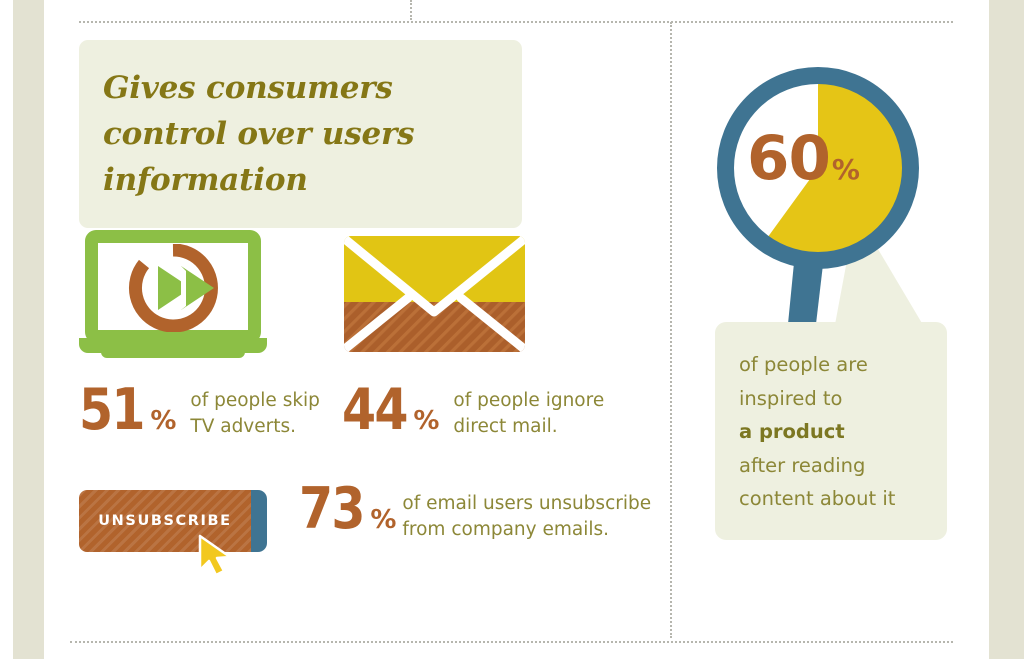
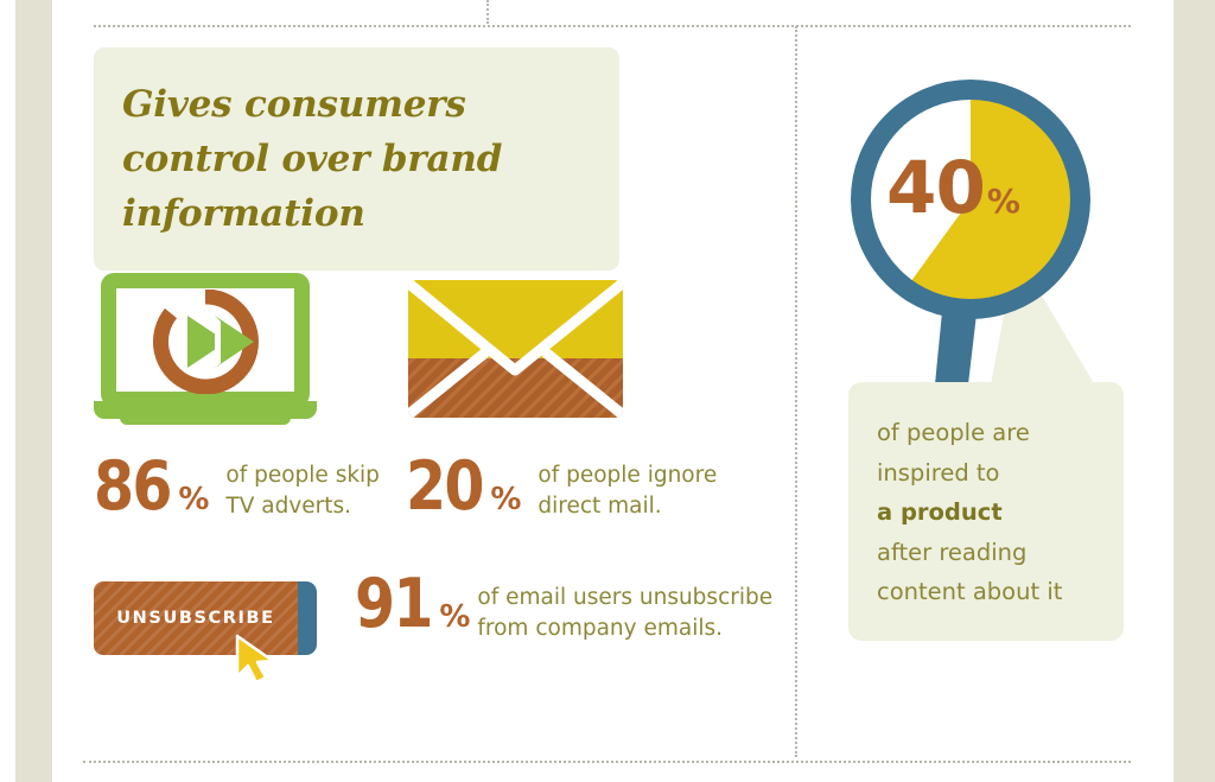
- Gives consumers control over users information
+ Gives consumers control over brand information
- 51
+ 86
  %
  of people skip
  TV adverts.
- 44
+ 20
  %
  of people ignore
  direct mail.
  UNSUBSCRIBE
- 73
+ 91
  %
  of email users unsubscribe
  from company emails.
- 60
+ 40
  %
  of people are
  inspired to
  a product
  after reading
  content about it
